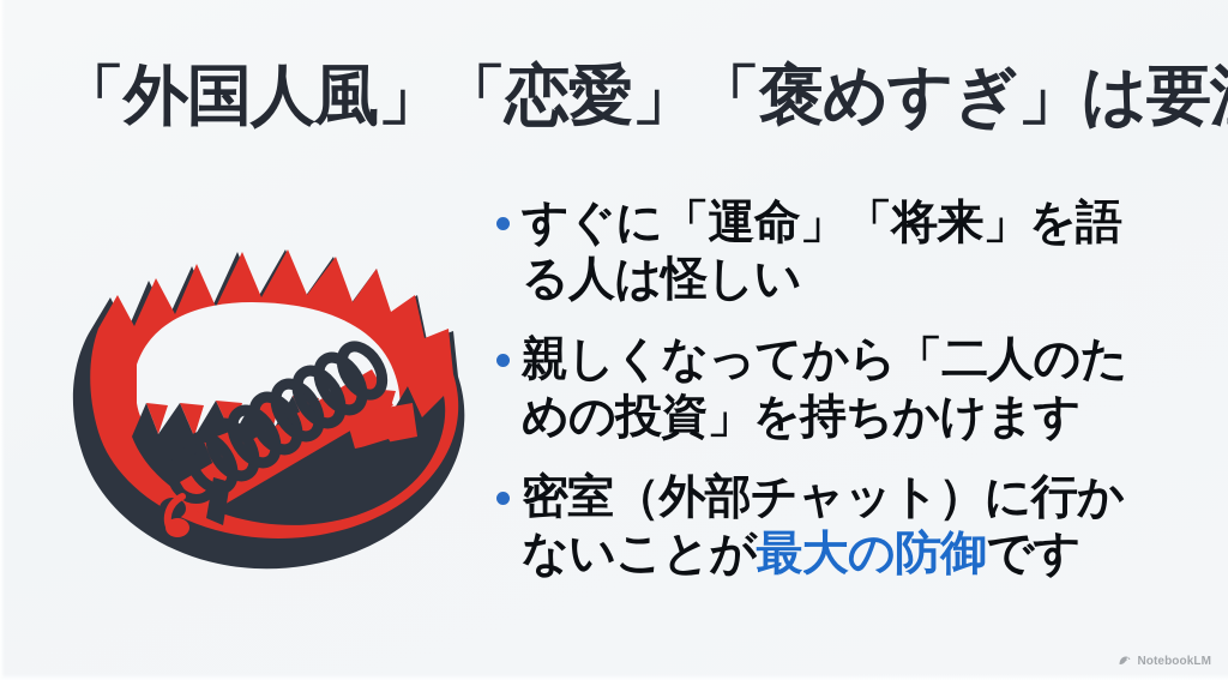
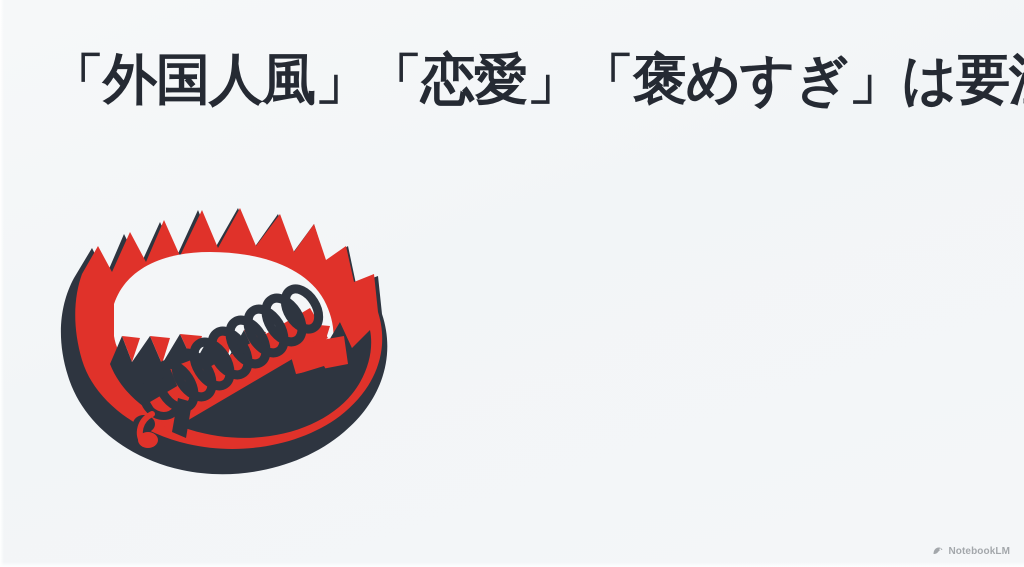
  「外国人風」「恋愛」「褒めすぎ」は要
- すぐに「運命」「将来」を語る人は怪しい
- 親しくなってから「二人のための投資」を持ちかけます
- 密室（外部チャット）に行かないことが最大の防御です
  NotebookLM
